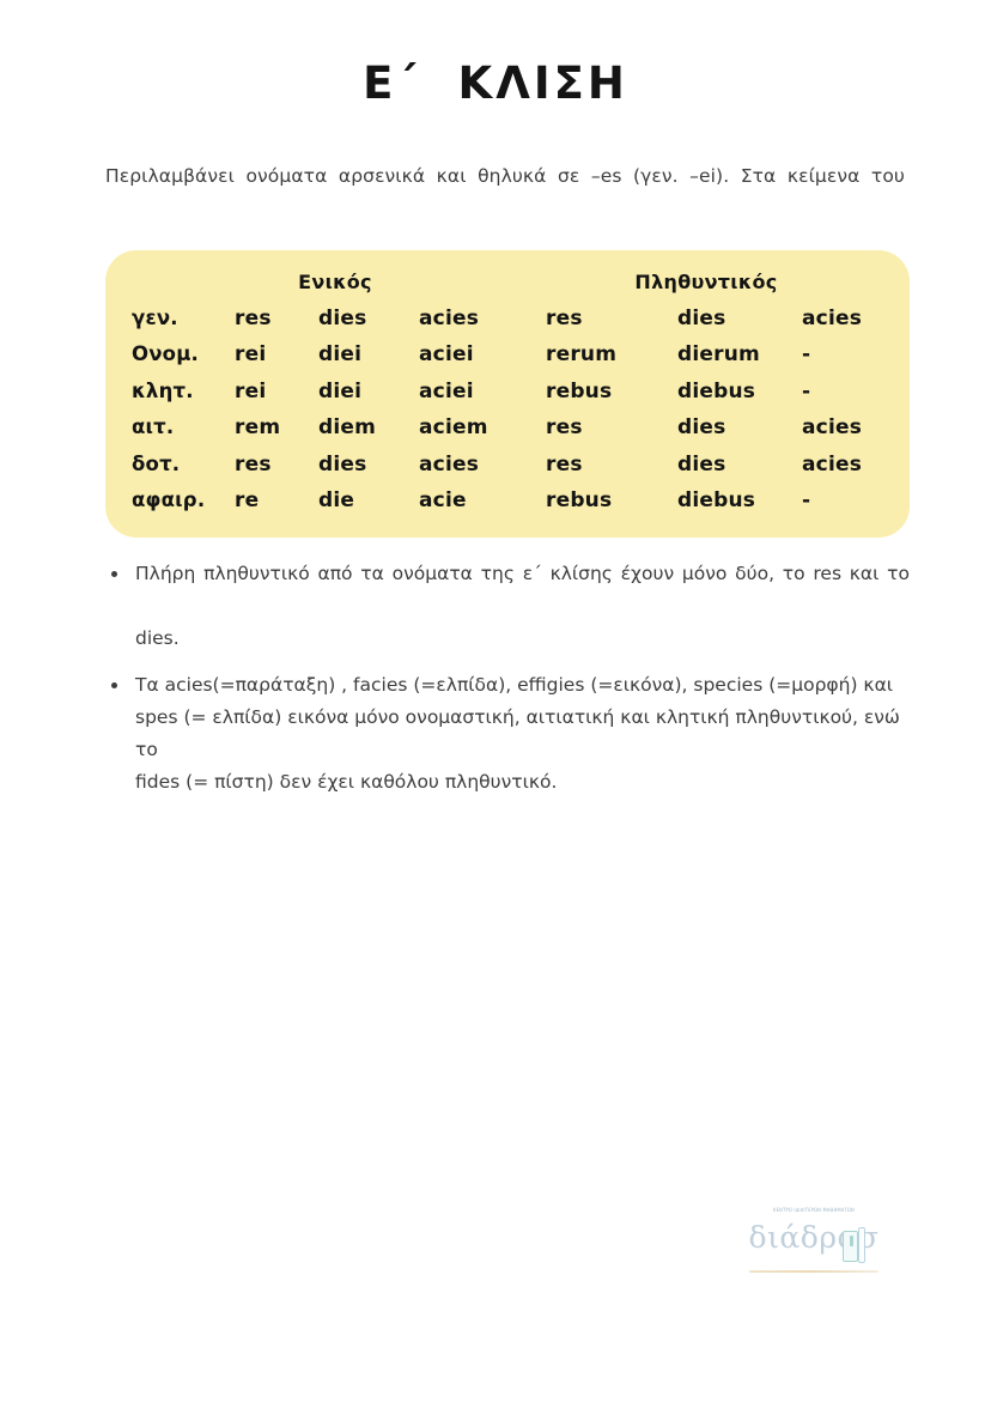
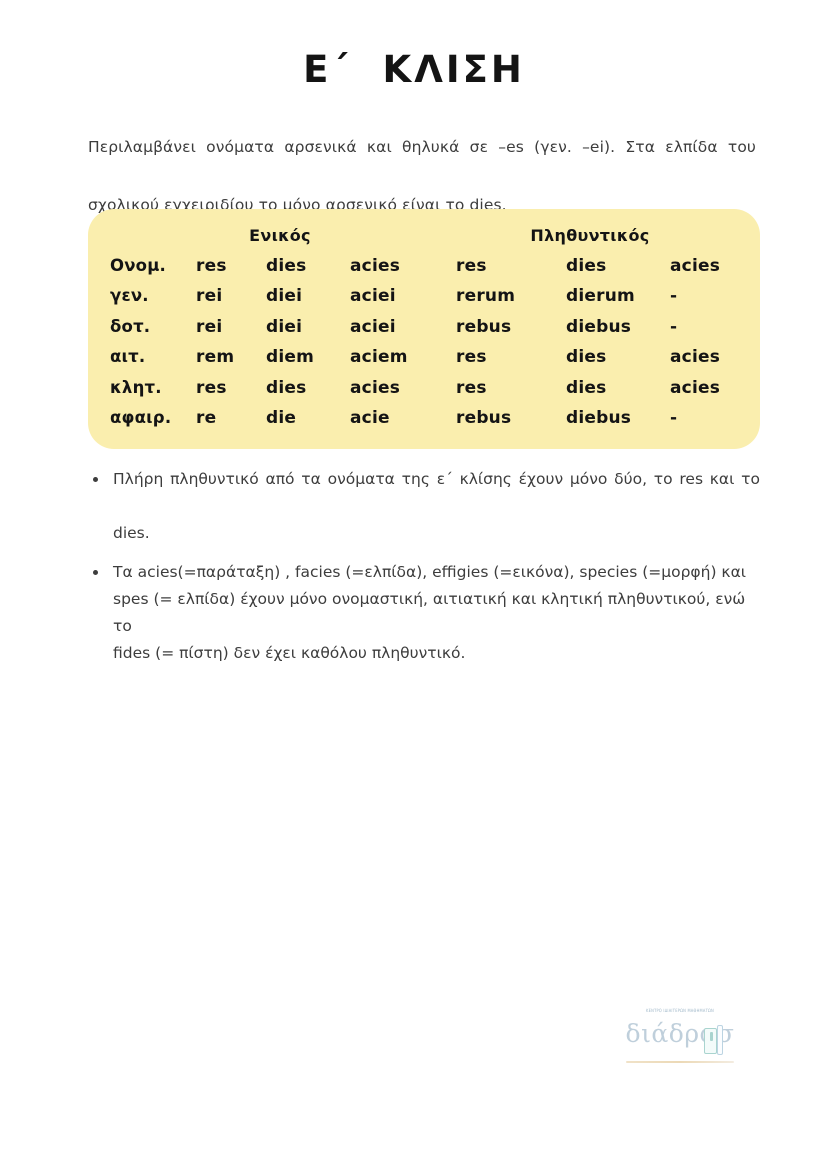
  Ε΄ ΚΛΙΣΗ
- Περιλαμβάνει ονόματα αρσενικά και θηλυκά σε –es (γεν. –ei). Στα κείμενα του
+ Περιλαμβάνει ονόματα αρσενικά και θηλυκά σε –es (γεν. –ei). Στα ελπίδα του
+ σχολικού εγχειριδίου το μόνο αρσενικό είναι το dies.
  Ενικός
  Πληθυντικός
- γεν.
+ Ονομ.
  res
  dies
  acies
  res
  dies
  acies
- Ονομ.
+ γεν.
  rei
  diei
  aciei
  rerum
  dierum
  -
- κλητ.
+ δοτ.
  rei
  diei
  aciei
  rebus
  diebus
  -
  αιτ.
  rem
  diem
  aciem
  res
  dies
  acies
- δοτ.
+ κλητ.
  res
  dies
  acies
  res
  dies
  acies
  αφαιρ.
  re
  die
  acie
  rebus
  diebus
  -
  Πλήρη πληθυντικό από τα ονόματα της ε΄ κλίσης έχουν μόνο δύο, το res και το
  dies.
  Τα acies(=παράταξη) , facies (=ελπίδα), effigies (=εικόνα), species (=μορφή) και
- spes (= ελπίδα) εικόνα μόνο ονομαστική, αιτιατική και κλητική πληθυντικού, ενώ το
+ spes (= ελπίδα) έχουν μόνο ονομαστική, αιτιατική και κλητική πληθυντικού, ενώ το
  fides (= πίστη) δεν έχει καθόλου πληθυντικό.
  διάδρσ
